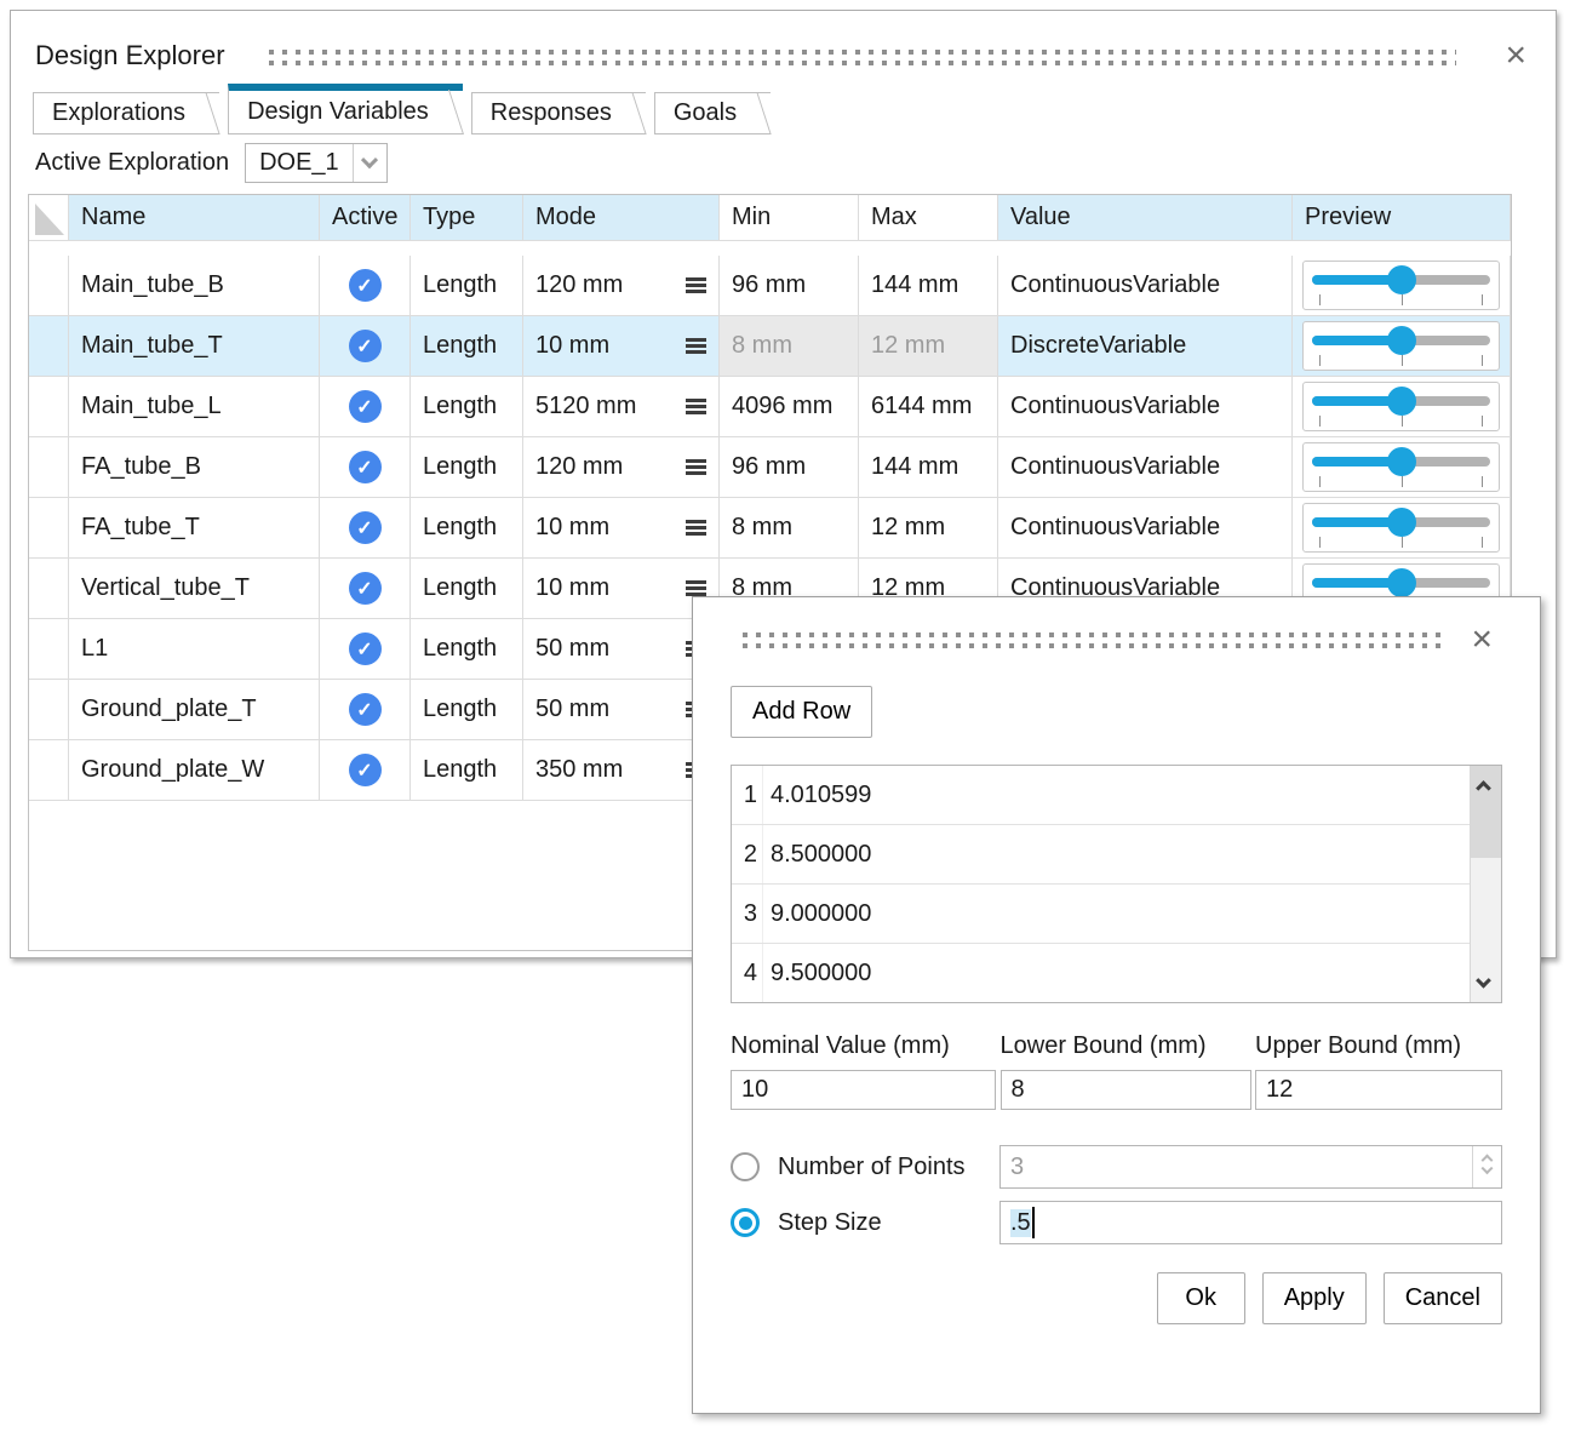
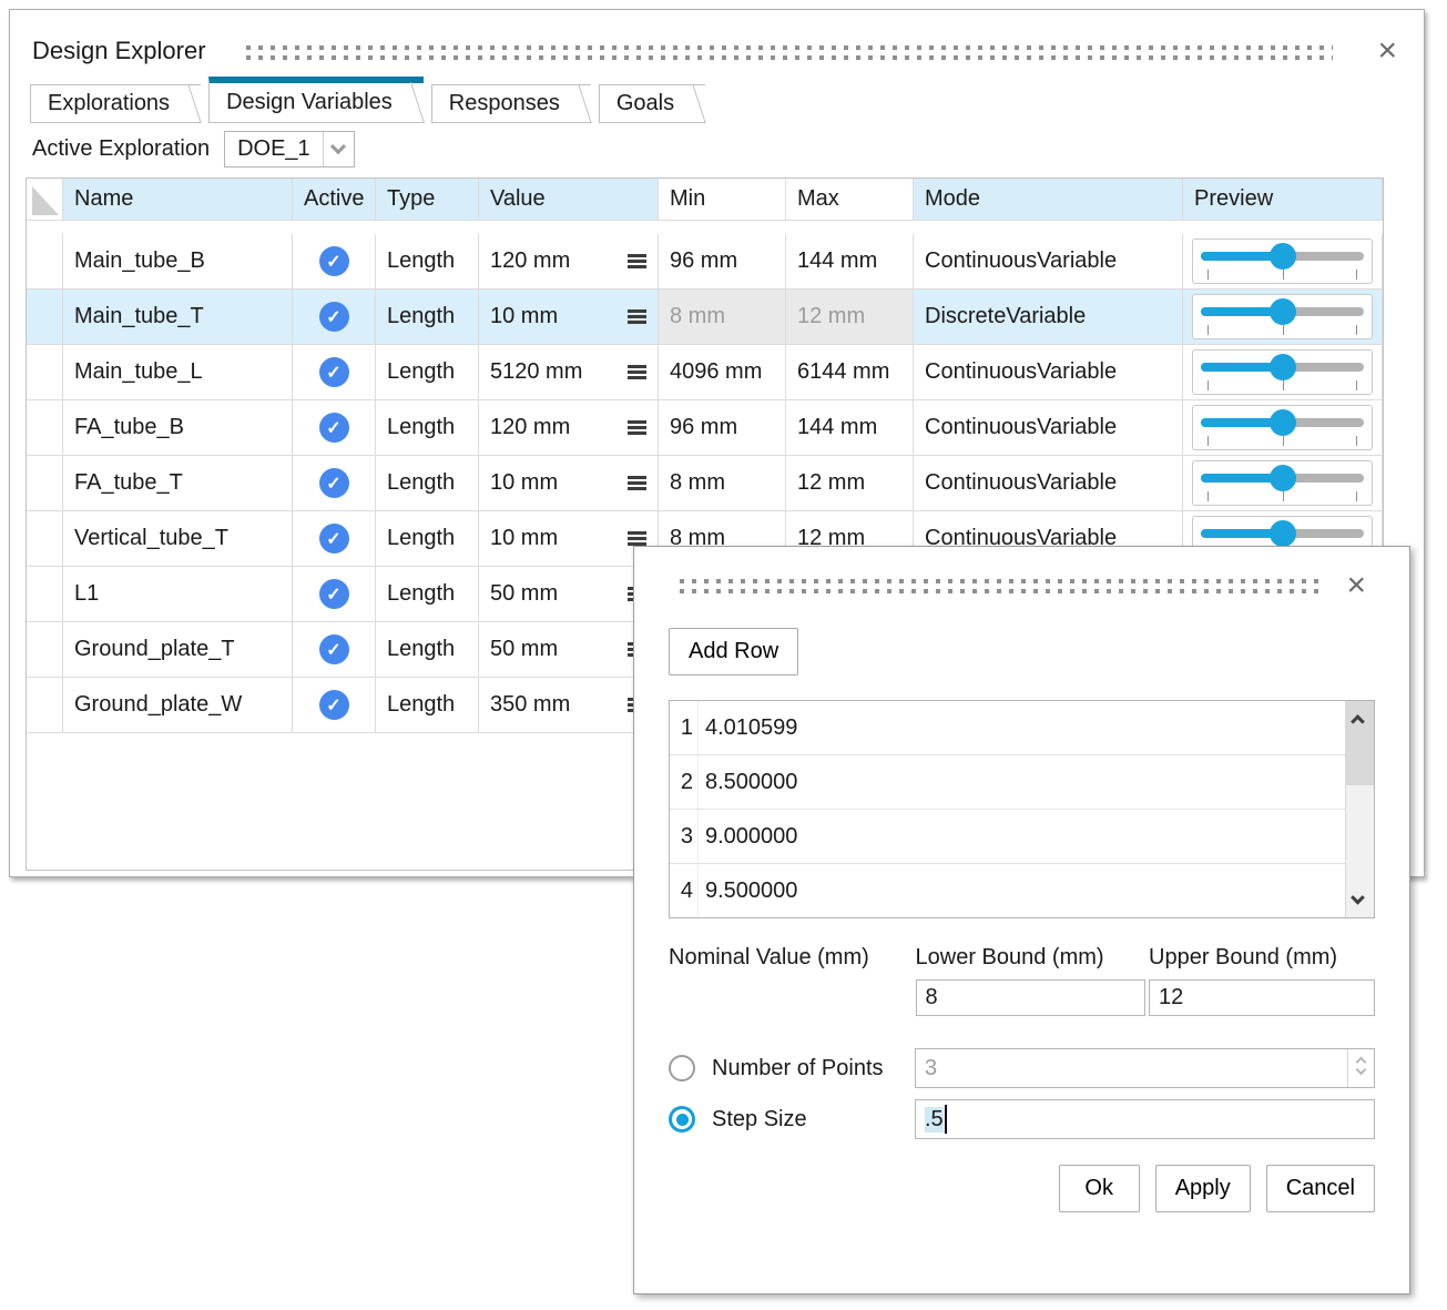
  Design Explorer
  ×
  Explorations
  Design Variables
  Responses
  Goals
  Active Exploration
  DOE_1
  Name
  Active
  Type
- Mode
+ Value
  Min
  Max
- Value
+ Mode
  Preview
  Main_tube_B
  ✓
  Length
  120 mm
  96 mm
  144 mm
  ContinuousVariable
  Main_tube_T
  ✓
  Length
  10 mm
  8 mm
  12 mm
  DiscreteVariable
  Main_tube_L
  ✓
  Length
  5120 mm
  4096 mm
  6144 mm
  ContinuousVariable
  FA_tube_B
  ✓
  Length
  120 mm
  96 mm
  144 mm
  ContinuousVariable
  FA_tube_T
  ✓
  Length
  10 mm
  8 mm
  12 mm
  ContinuousVariable
  Vertical_tube_T
  ✓
  Length
  10 mm
  8 mm
  12 mm
  ContinuousVariable
  L1
  ✓
  Length
  50 mm
  Ground_plate_T
  ✓
  Length
  50 mm
  Ground_plate_W
  ✓
  Length
  350 mm
  ×
  Add Row
  1
  4.010599
  2
  8.500000
  3
  9.000000
  4
  9.500000
  Nominal Value (mm)
- 10
  Lower Bound (mm)
  8
  Upper Bound (mm)
  12
  Number of Points
  3
  Step Size
  .5
  Ok
  Apply
  Cancel
